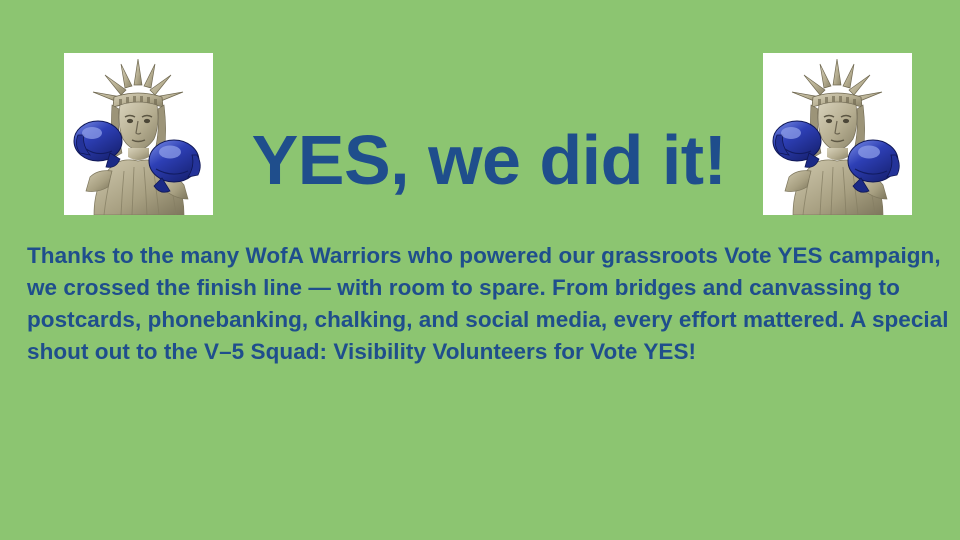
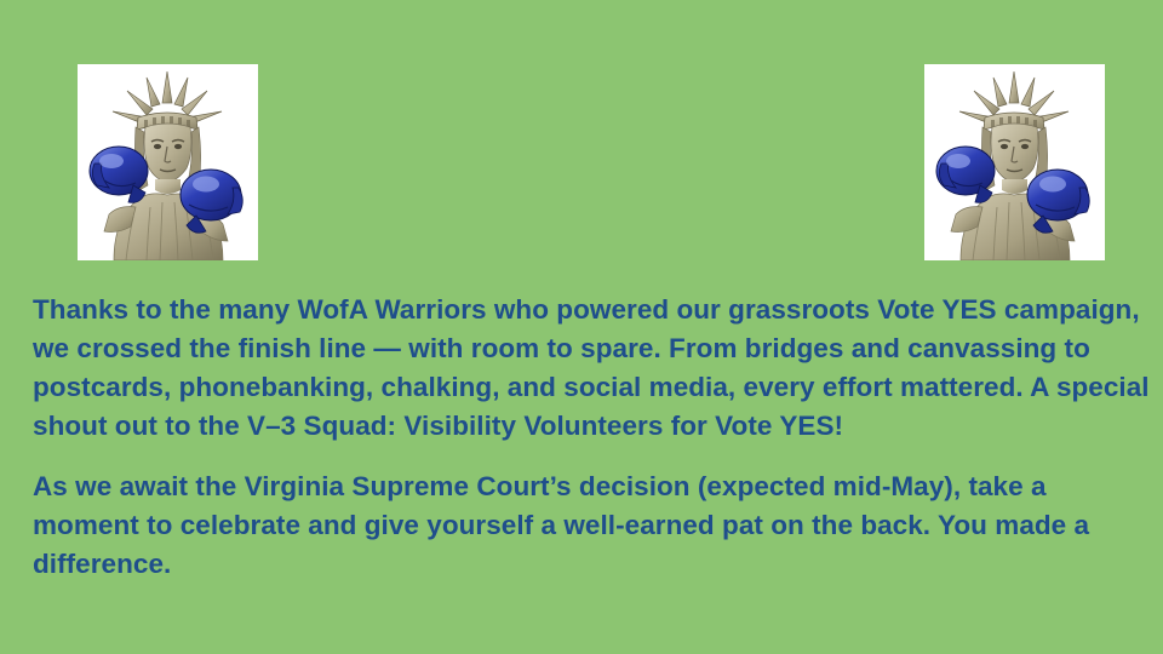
- YES, we did it!
- Thanks to the many WofA Warriors who powered our grassroots Vote YES campaign, we crossed the finish line — with room to spare. From bridges and canvassing to postcards, phonebanking, chalking, and social media, every effort mattered. A special shout out to the V–5 Squad: Visibility Volunteers for Vote YES!
+ Thanks to the many WofA Warriors who powered our grassroots Vote YES campaign, we crossed the finish line — with room to spare. From bridges and canvassing to postcards, phonebanking, chalking, and social media, every effort mattered. A special shout out to the V–3 Squad: Visibility Volunteers for Vote YES!
+ As we await the Virginia Supreme Court’s decision (expected mid-May), take a moment to celebrate and give yourself a well-earned pat on the back. You made a difference.
